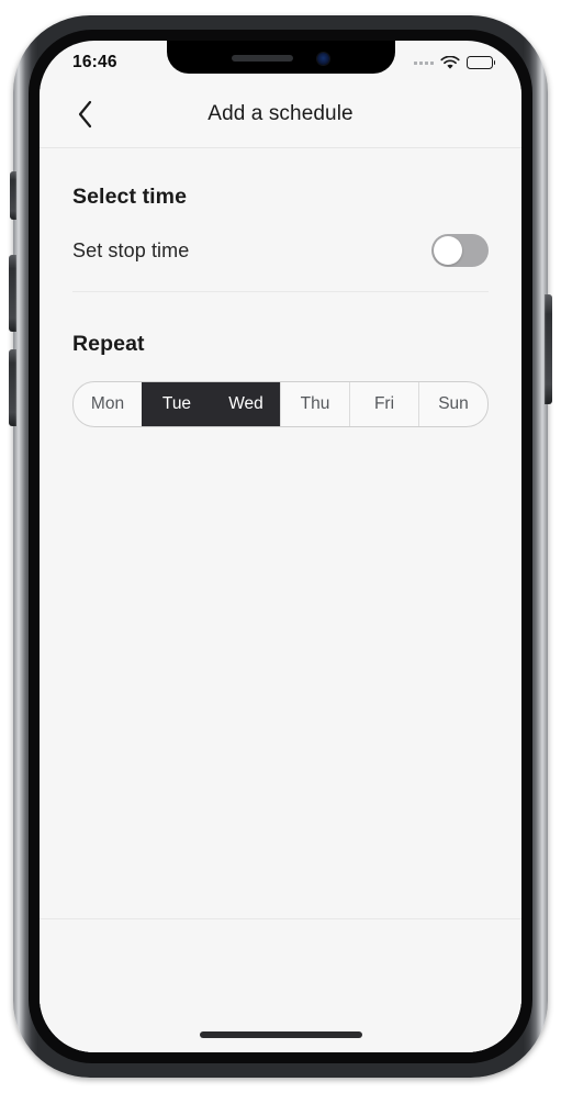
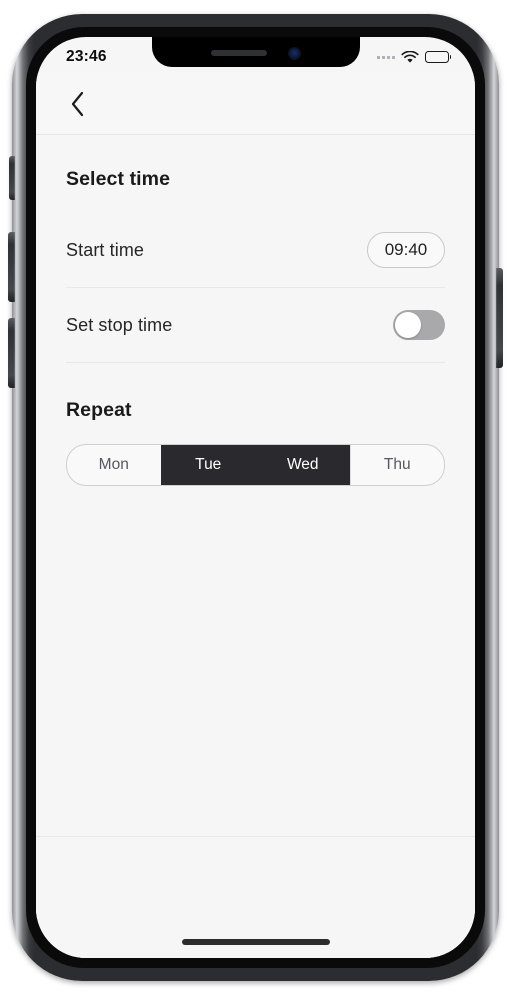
- 16:46
+ 23:46
- Add a schedule
  Select time
+ Start time
+ 09:40
  Set stop time
  Repeat
  Mon
  Tue
  Wed
  Thu
- Fri
- Sun
